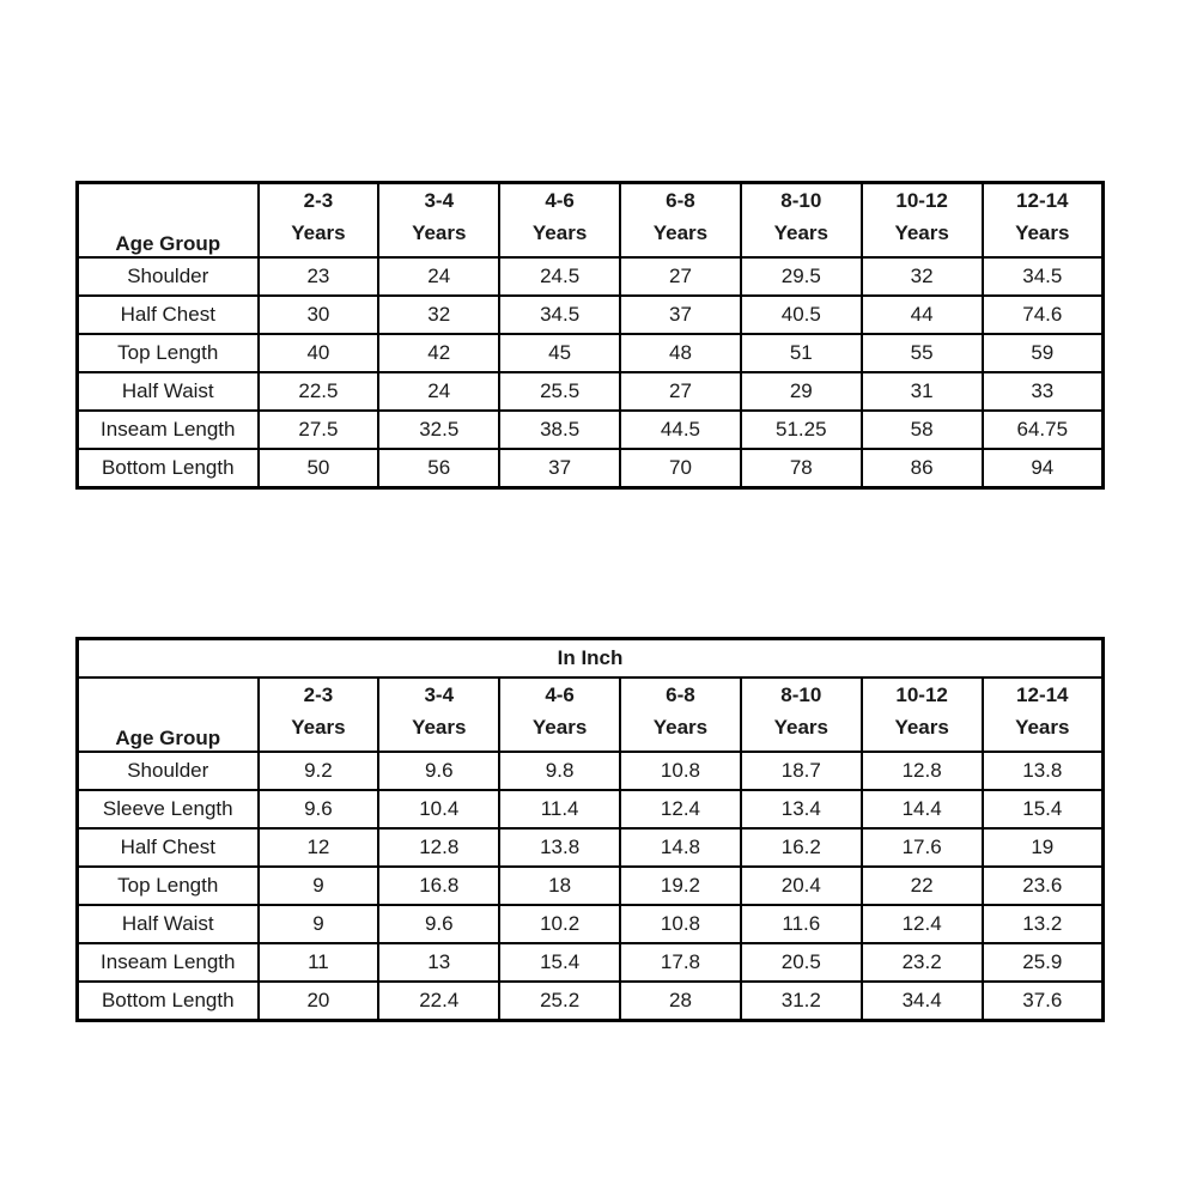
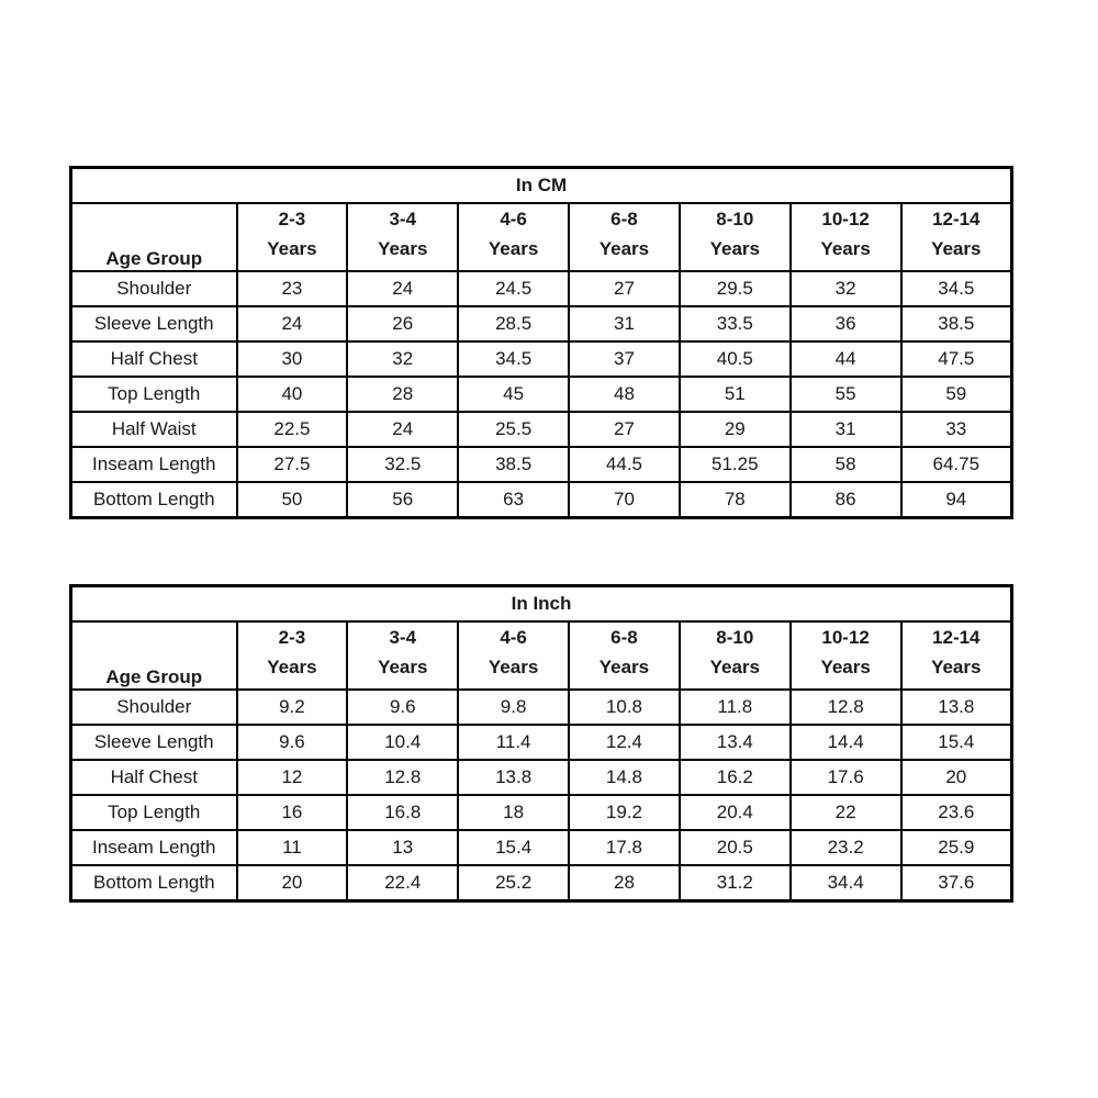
+ In CM
  Age Group	2-3 Years	3-4 Years	4-6 Years	6-8 Years	8-10 Years	10-12 Years	12-14 Years
  Shoulder	23	24	24.5	27	29.5	32	34.5
+ Sleeve Length	24	26	28.5	31	33.5	36	38.5
- Half Chest	30	32	34.5	37	40.5	44	74.6
+ Half Chest	30	32	34.5	37	40.5	44	47.5
- Top Length	40	42	45	48	51	55	59
+ Top Length	40	28	45	48	51	55	59
  Half Waist	22.5	24	25.5	27	29	31	33
  Inseam Length	27.5	32.5	38.5	44.5	51.25	58	64.75
- Bottom Length	50	56	37	70	78	86	94
+ Bottom Length	50	56	63	70	78	86	94
  In Inch
  Age Group	2-3 Years	3-4 Years	4-6 Years	6-8 Years	8-10 Years	10-12 Years	12-14 Years
- Shoulder	9.2	9.6	9.8	10.8	18.7	12.8	13.8
+ Shoulder	9.2	9.6	9.8	10.8	11.8	12.8	13.8
  Sleeve Length	9.6	10.4	11.4	12.4	13.4	14.4	15.4
- Half Chest	12	12.8	13.8	14.8	16.2	17.6	19
+ Half Chest	12	12.8	13.8	14.8	16.2	17.6	20
- Top Length	9	16.8	18	19.2	20.4	22	23.6
+ Top Length	16	16.8	18	19.2	20.4	22	23.6
- Half Waist	9	9.6	10.2	10.8	11.6	12.4	13.2
  Inseam Length	11	13	15.4	17.8	20.5	23.2	25.9
  Bottom Length	20	22.4	25.2	28	31.2	34.4	37.6
